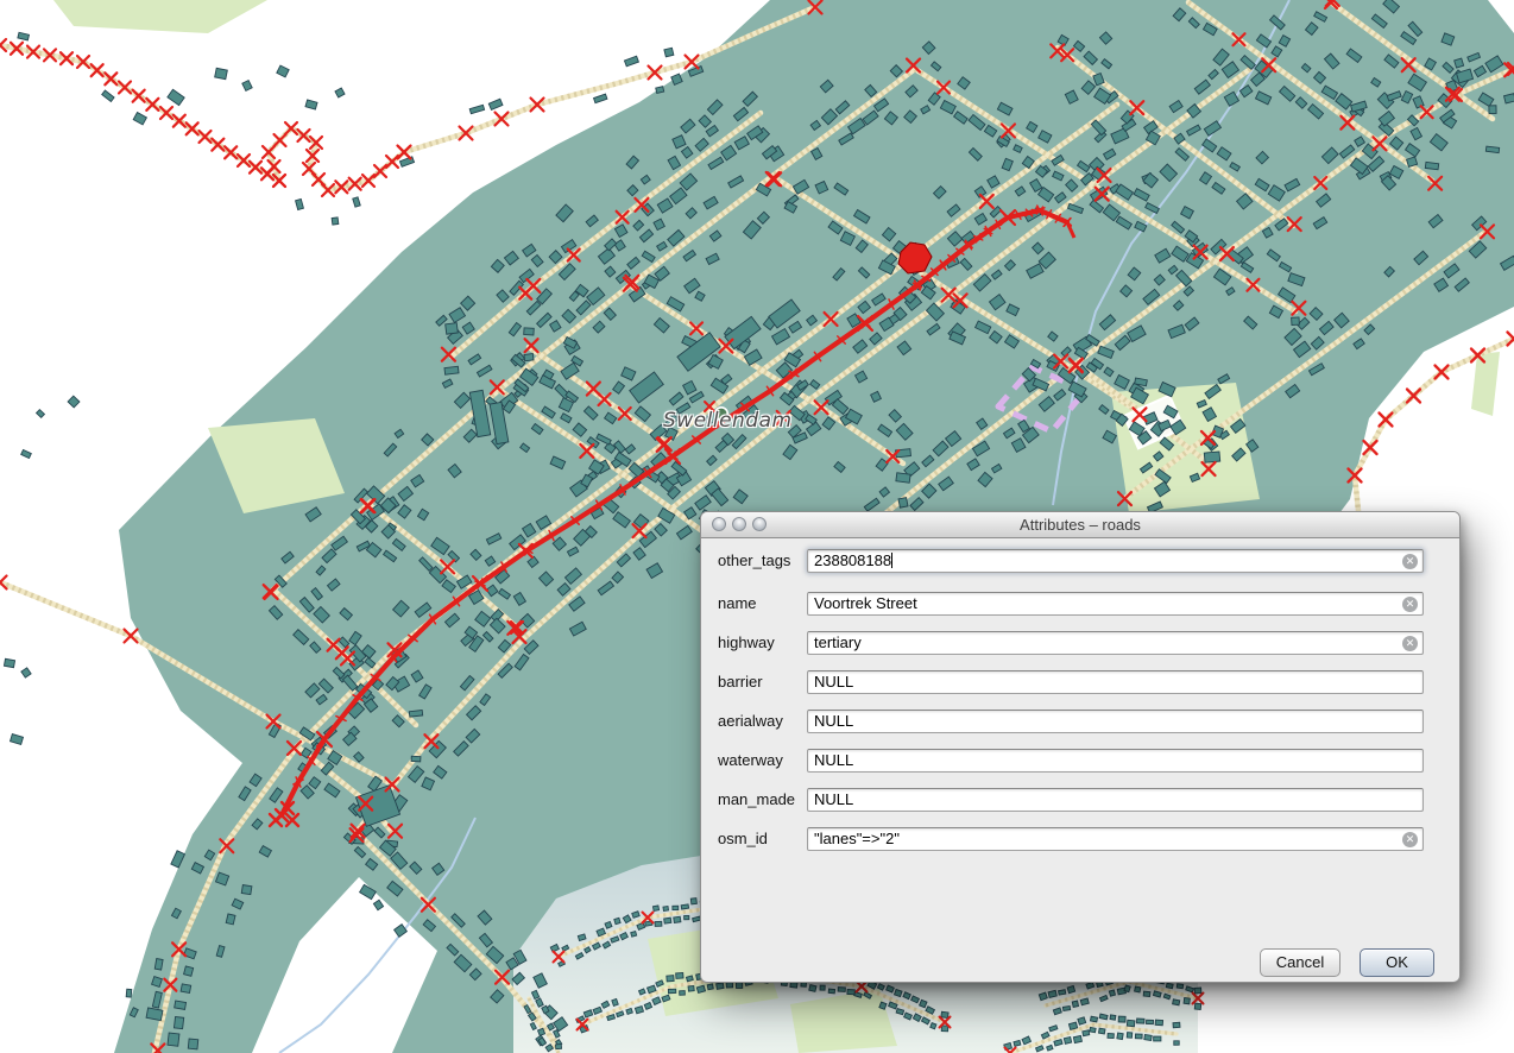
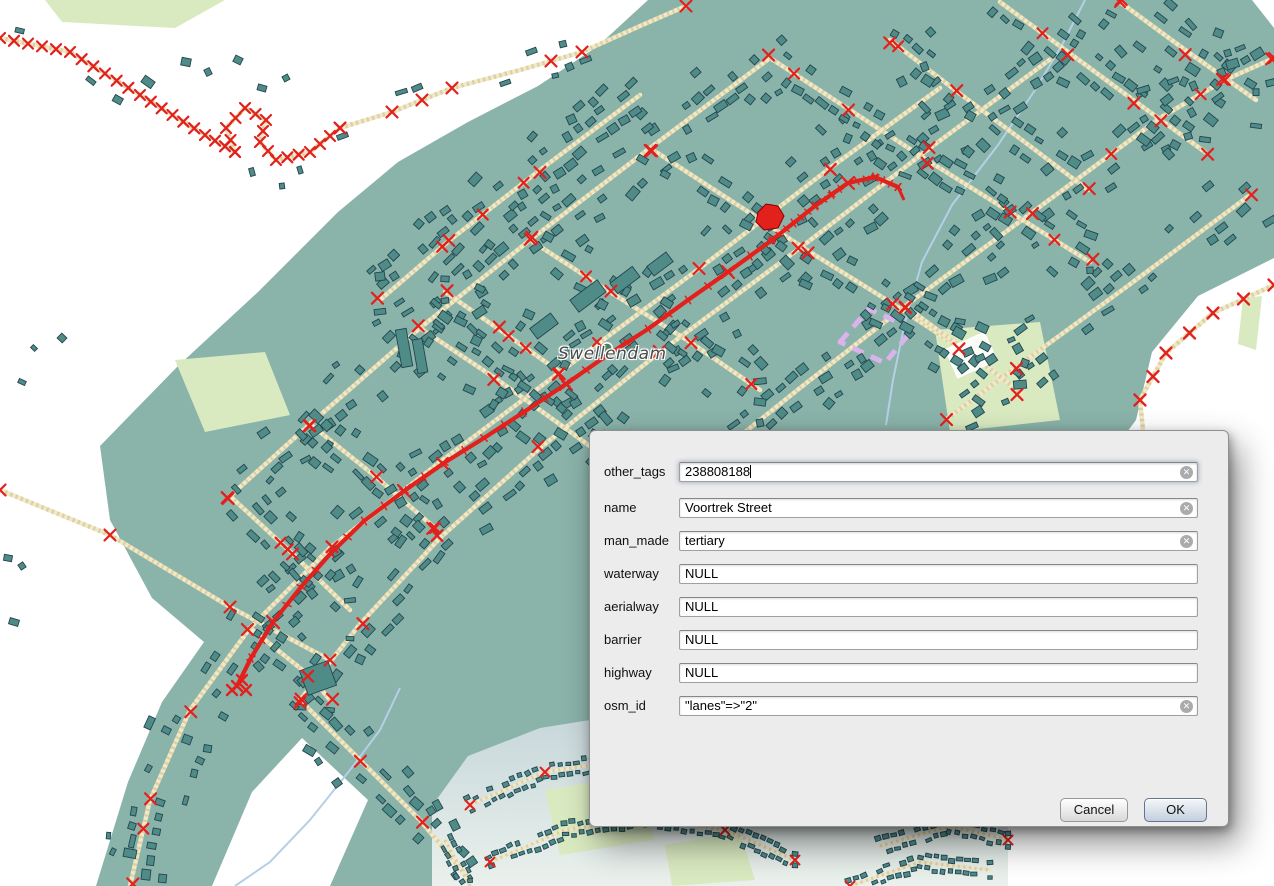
  Swellendam
- Attributes – roads
  other_tags
  238808188
  ✕
  name
  Voortrek Street
  ✕
- highway
+ man_made
  tertiary
  ✕
- barrier
+ waterway
  NULL
  aerialway
  NULL
- waterway
+ barrier
  NULL
- man_made
+ highway
  NULL
  osm_id
  "lanes"=>"2"
  ✕
  Cancel
  OK
